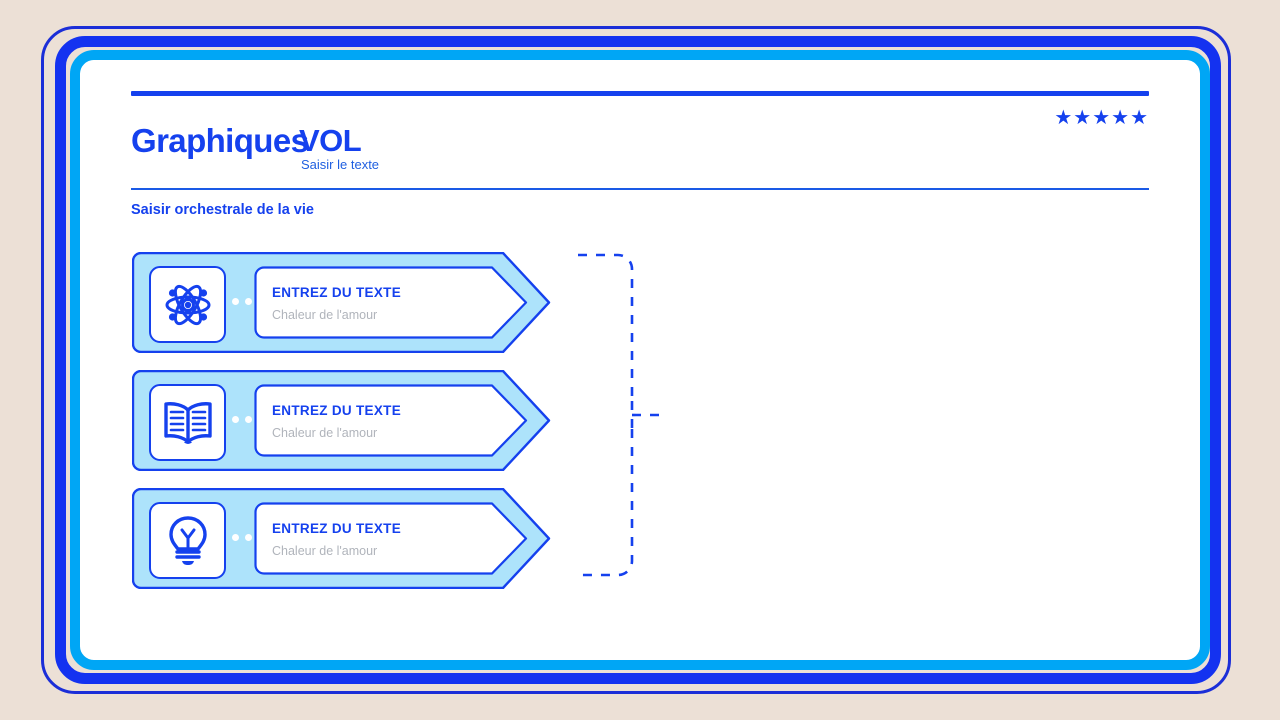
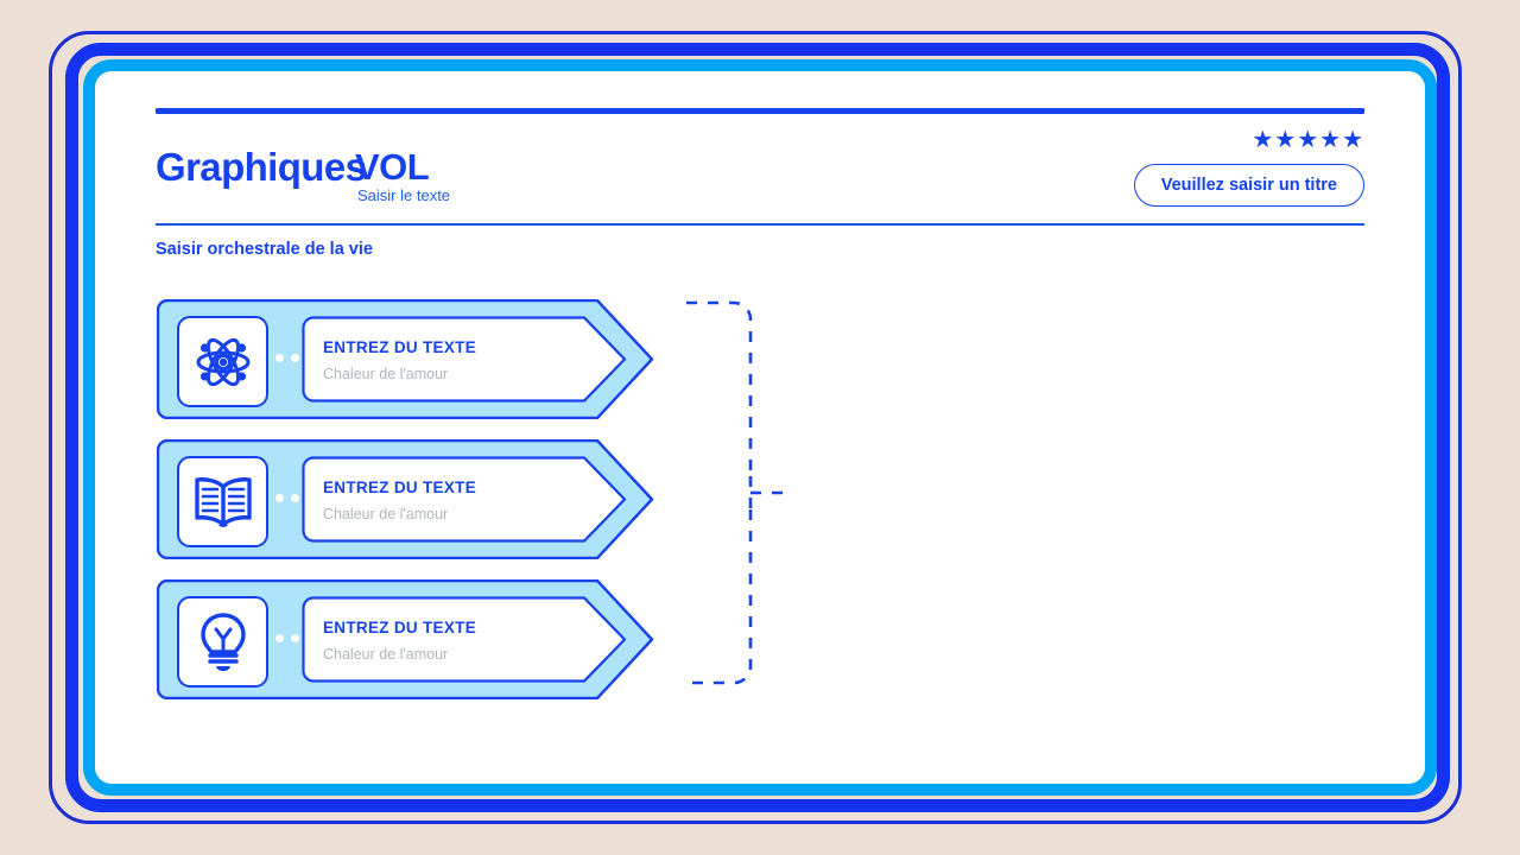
  Graphiques
  VOL
  Saisir le texte
  ★★★★★
+ Veuillez saisir un titre
  Saisir orchestrale de la vie
  ENTREZ DU TEXTE
  Chaleur de l'amour
  ENTREZ DU TEXTE
  Chaleur de l'amour
  ENTREZ DU TEXTE
  Chaleur de l'amour
